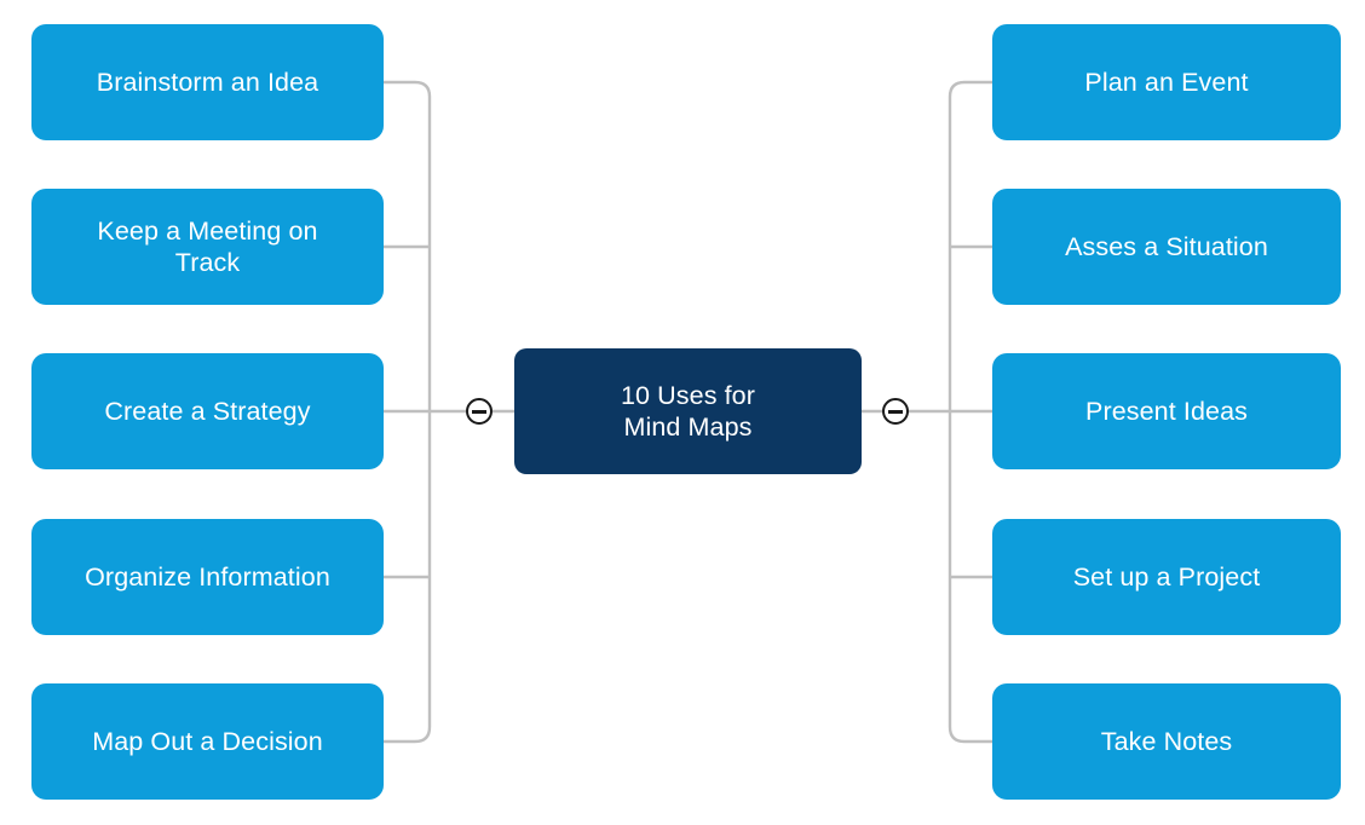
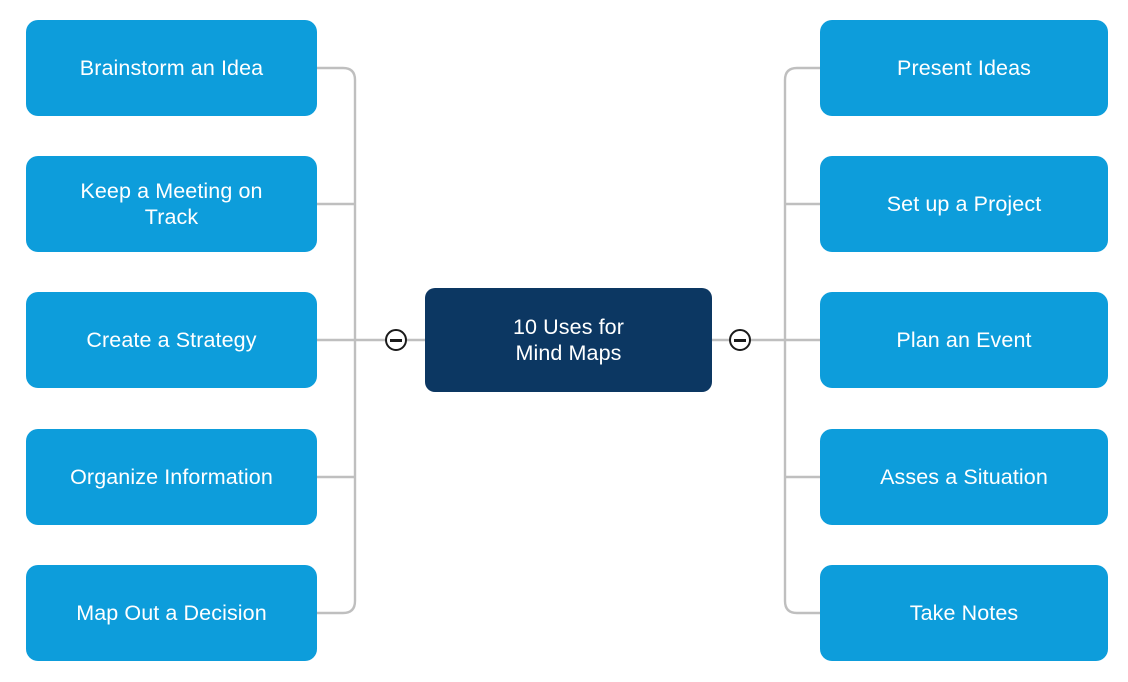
  Brainstorm an Idea
  Keep a Meeting on
  Track
  Create a Strategy
  Organize Information
  Map Out a Decision
  10 Uses for
  Mind Maps
- Plan an Event
+ Present Ideas
- Asses a Situation
+ Set up a Project
- Present Ideas
+ Plan an Event
- Set up a Project
+ Asses a Situation
  Take Notes
